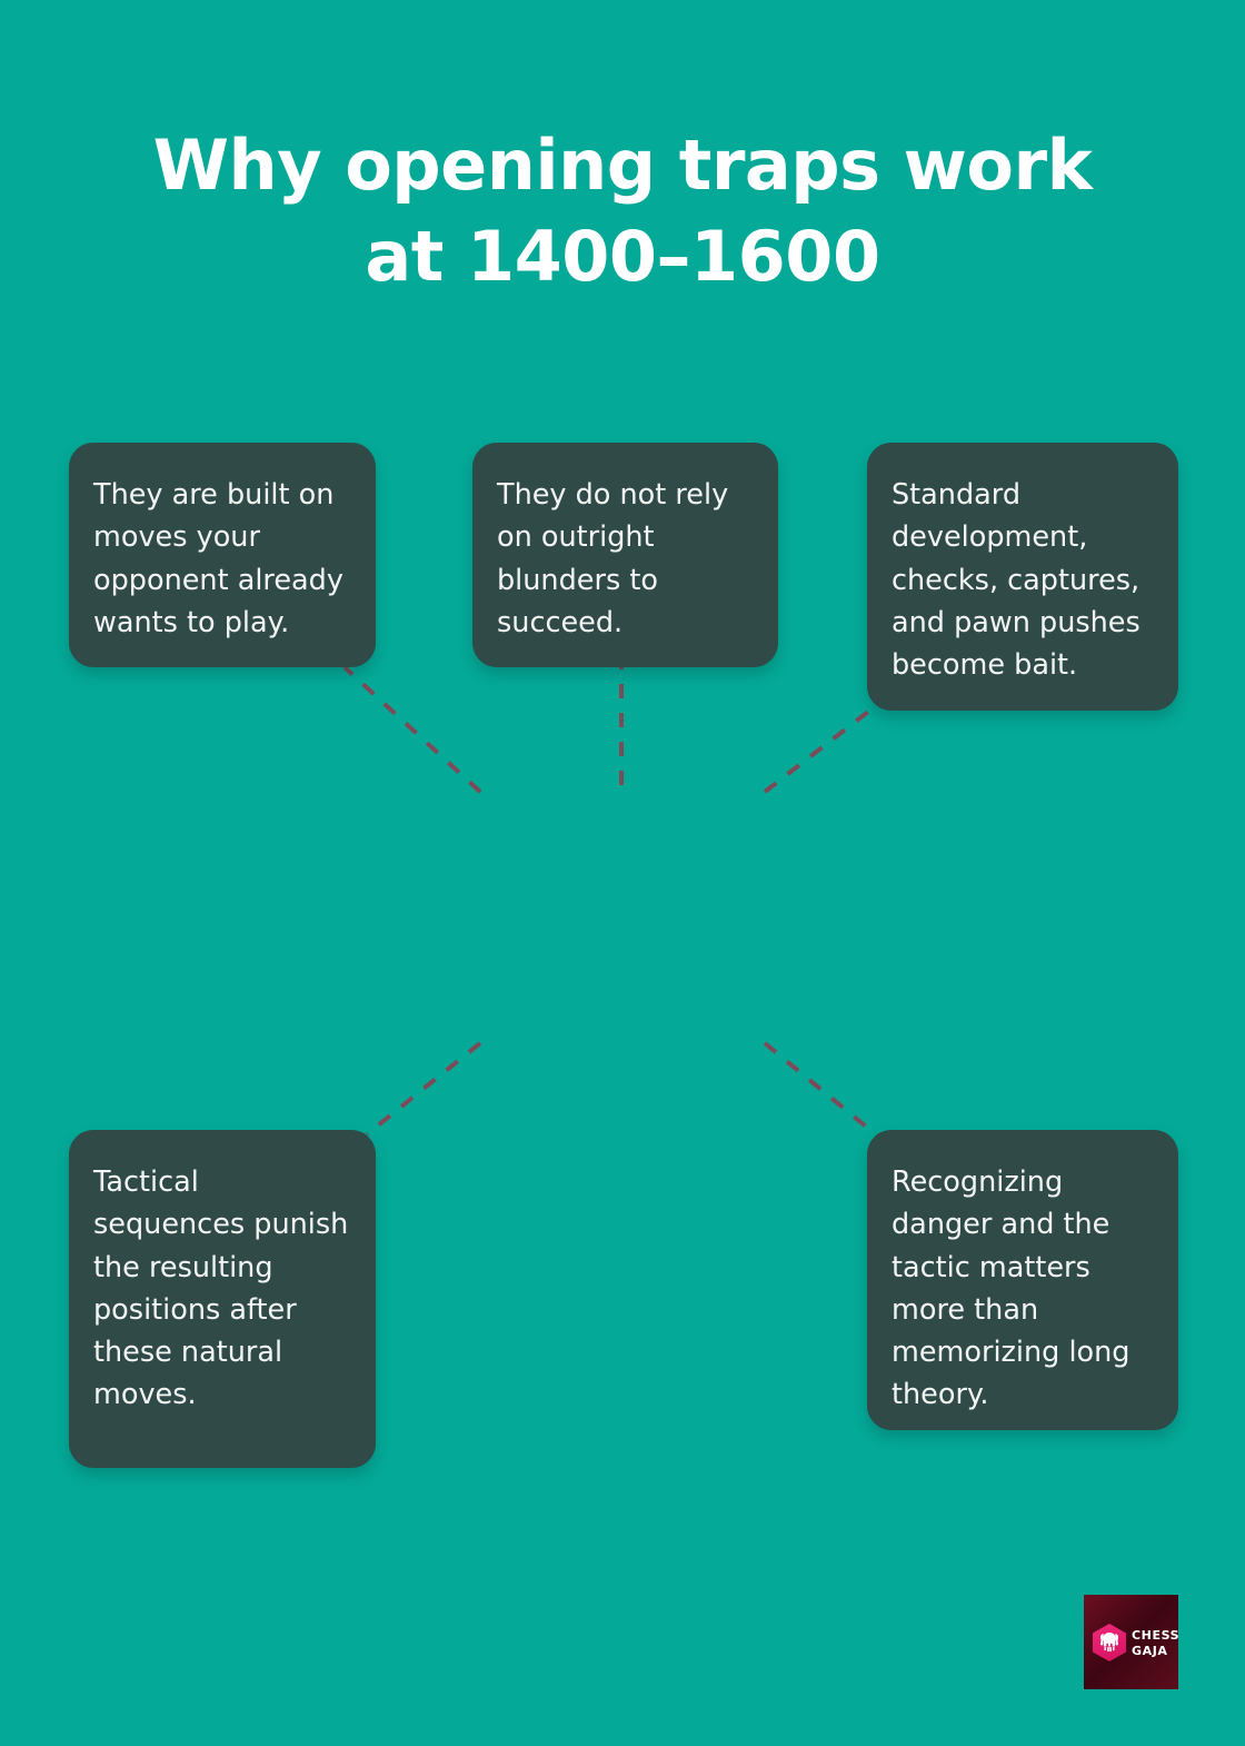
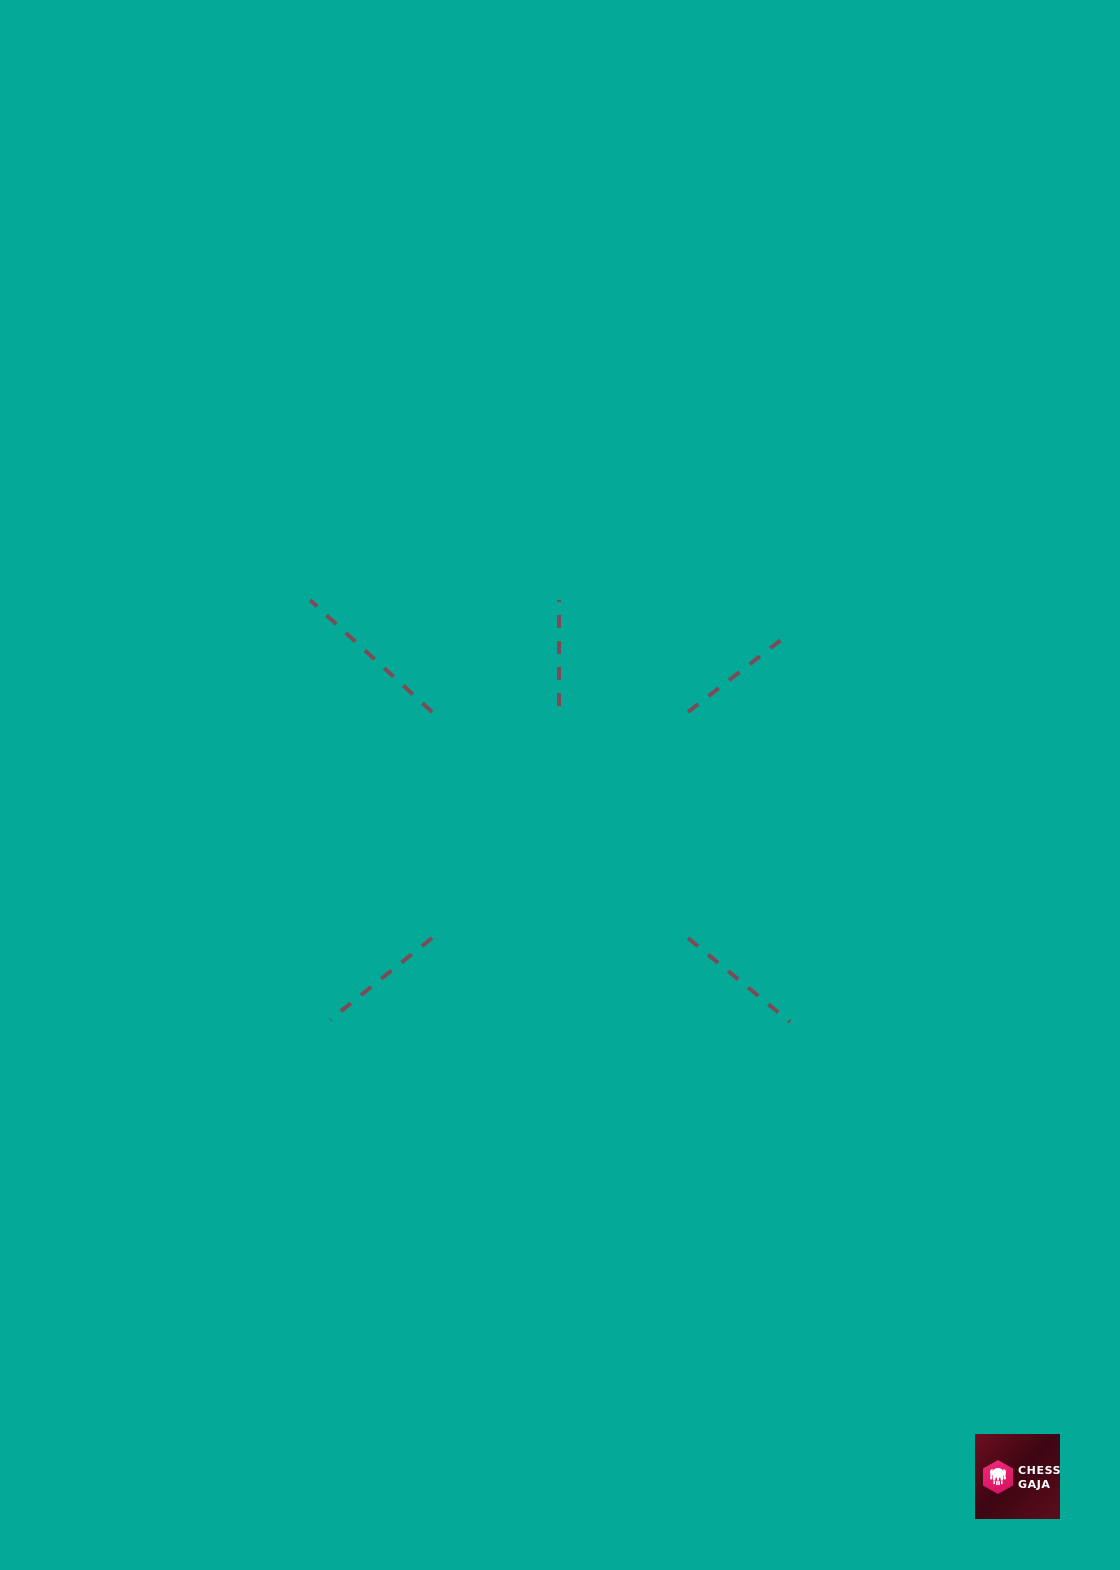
- Why opening traps work at 1400–1600
- They are built on moves your opponent already wants to play.
- They do not rely on outright blunders to succeed.
- Standard development, checks, captures, and pawn pushes become bait.
- Tactical sequences punish the resulting positions after these natural moves.
- Recognizing danger and the tactic matters more than memorizing long theory.
  CHESS
  GAJA
